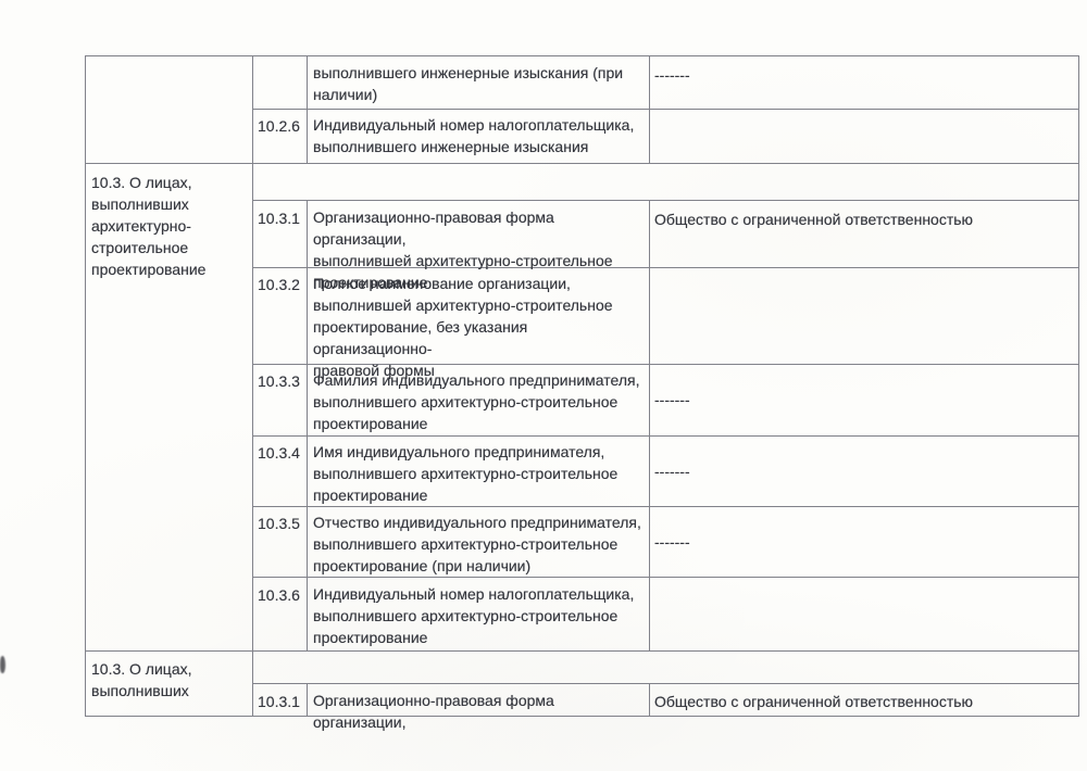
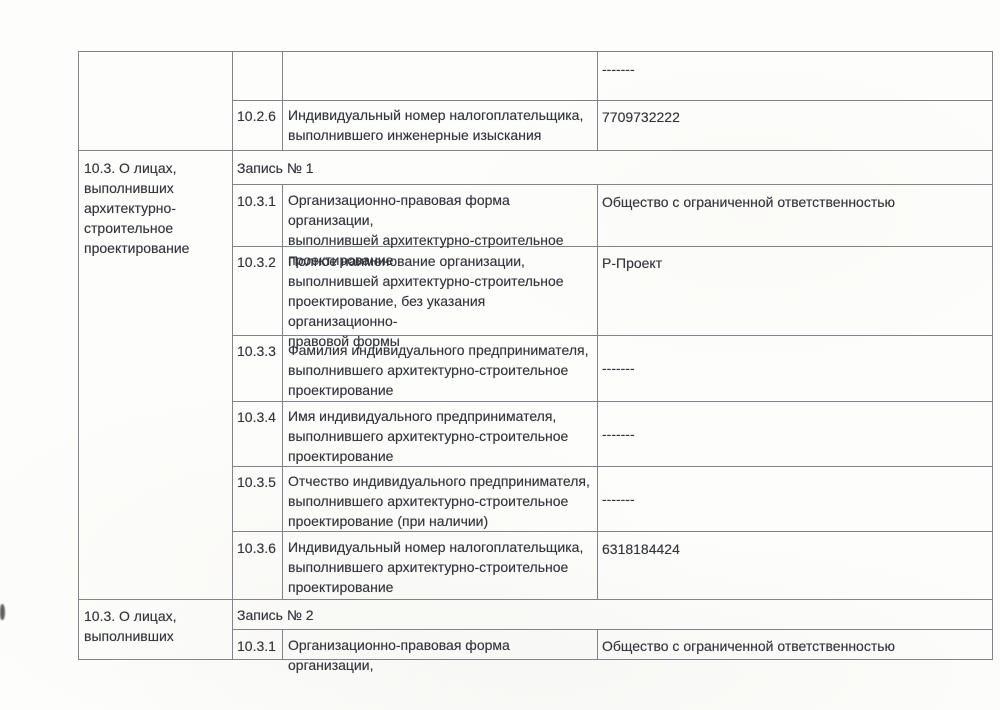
- выполнившего инженерные изыскания (при
- наличии)
  -------
  10.2.6
  Индивидуальный номер налогоплательщика,
  выполнившего инженерные изыскания
+ 7709732222
  10.3. О лицах,
  выполнивших
  архитектурно-
  строительное
  проектирование
+ Запись № 1
  10.3.1
  Организационно-правовая форма организации,
  выполнившей архитектурно-строительное
  проектирование
  Общество с ограниченной ответственностью
  10.3.2
  Полное наименование организации,
  выполнившей архитектурно-строительное
  проектирование, без указания организационно-
  правовой формы
+ Р-Проект
  10.3.3
  Фамилия индивидуального предпринимателя,
  выполнившего архитектурно-строительное
  проектирование
  -------
  10.3.4
  Имя индивидуального предпринимателя,
  выполнившего архитектурно-строительное
  проектирование
  -------
  10.3.5
  Отчество индивидуального предпринимателя,
  выполнившего архитектурно-строительное
  проектирование (при наличии)
  -------
  10.3.6
  Индивидуальный номер налогоплательщика,
  выполнившего архитектурно-строительное
  проектирование
+ 6318184424
  10.3. О лицах,
  выполнивших
+ Запись № 2
  10.3.1
  Организационно-правовая форма организации,
  Общество с ограниченной ответственностью
